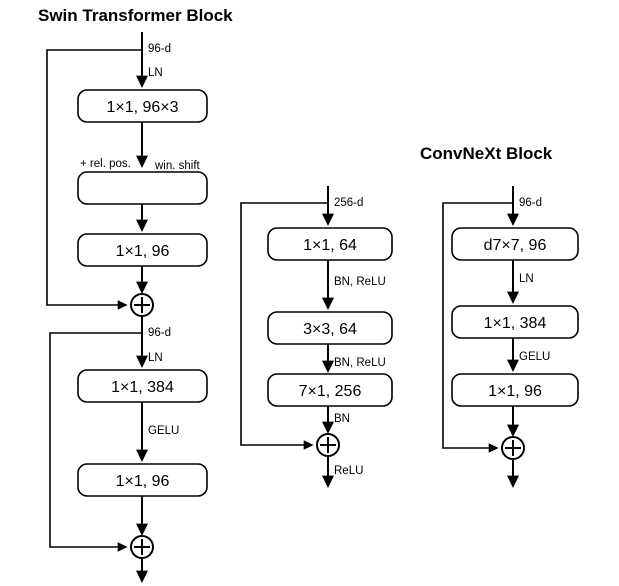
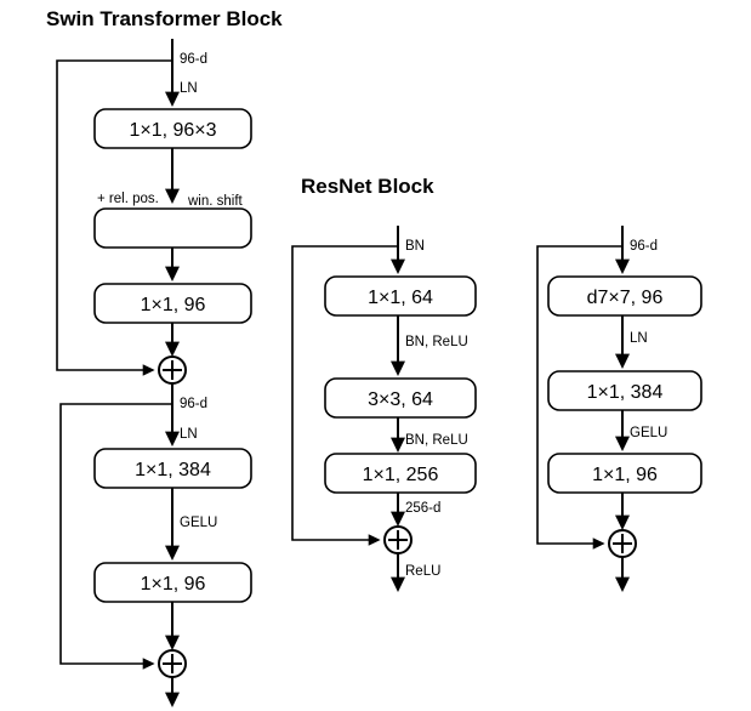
  Swin Transformer Block
  96-d
  LN
  1×1, 96×3
  + rel. pos.
  win. shift
  1×1, 96
  96-d
  LN
  1×1, 384
  GELU
  1×1, 96
+ ResNet Block
- 256-d
+ BN
  1×1, 64
  BN, ReLU
  3×3, 64
  BN, ReLU
- 7×1, 256
+ 1×1, 256
- BN
+ 256-d
  ReLU
- ConvNeXt Block
  96-d
  d7×7, 96
  LN
  1×1, 384
  GELU
  1×1, 96
